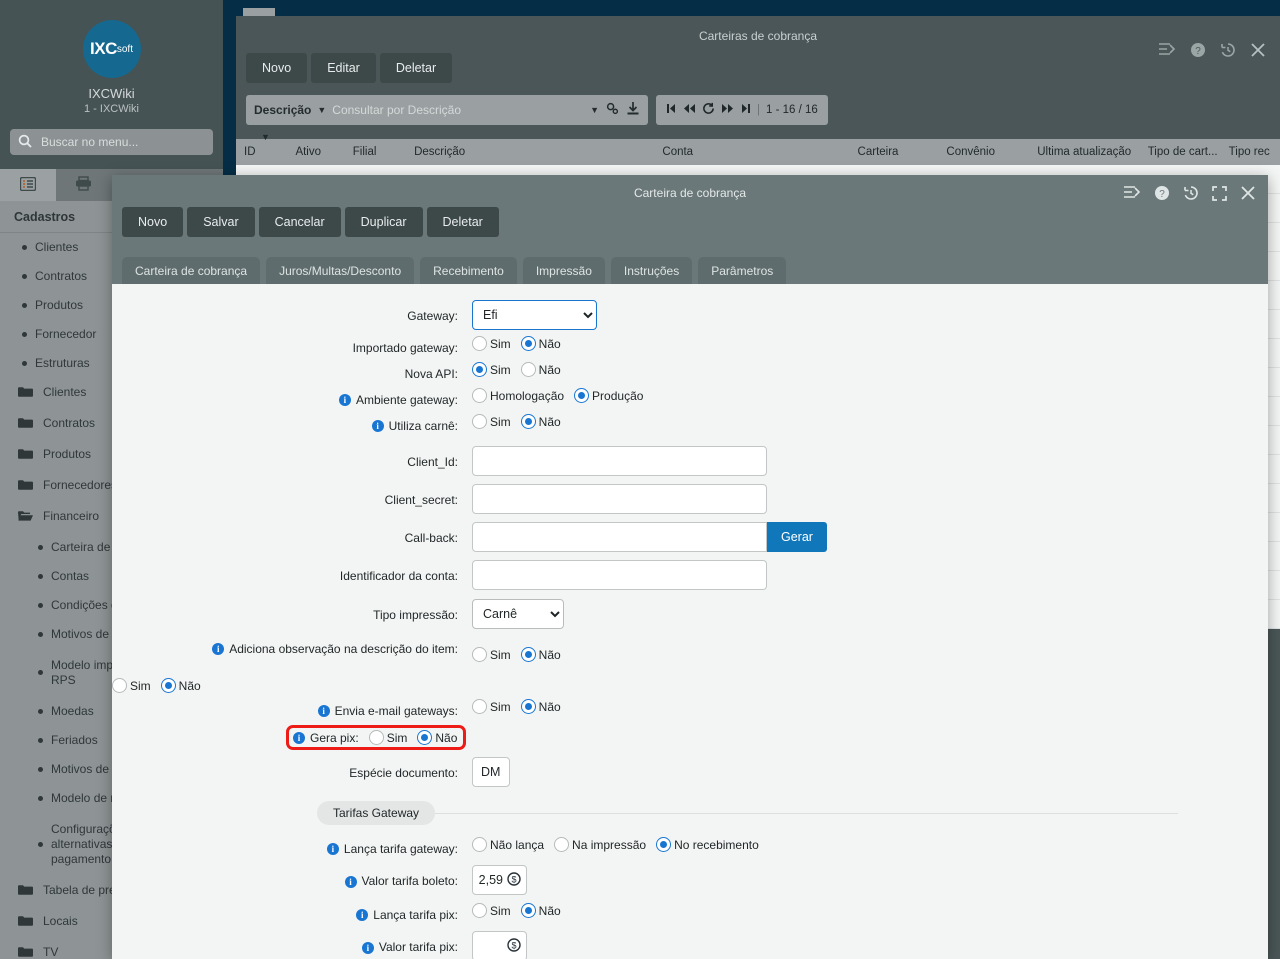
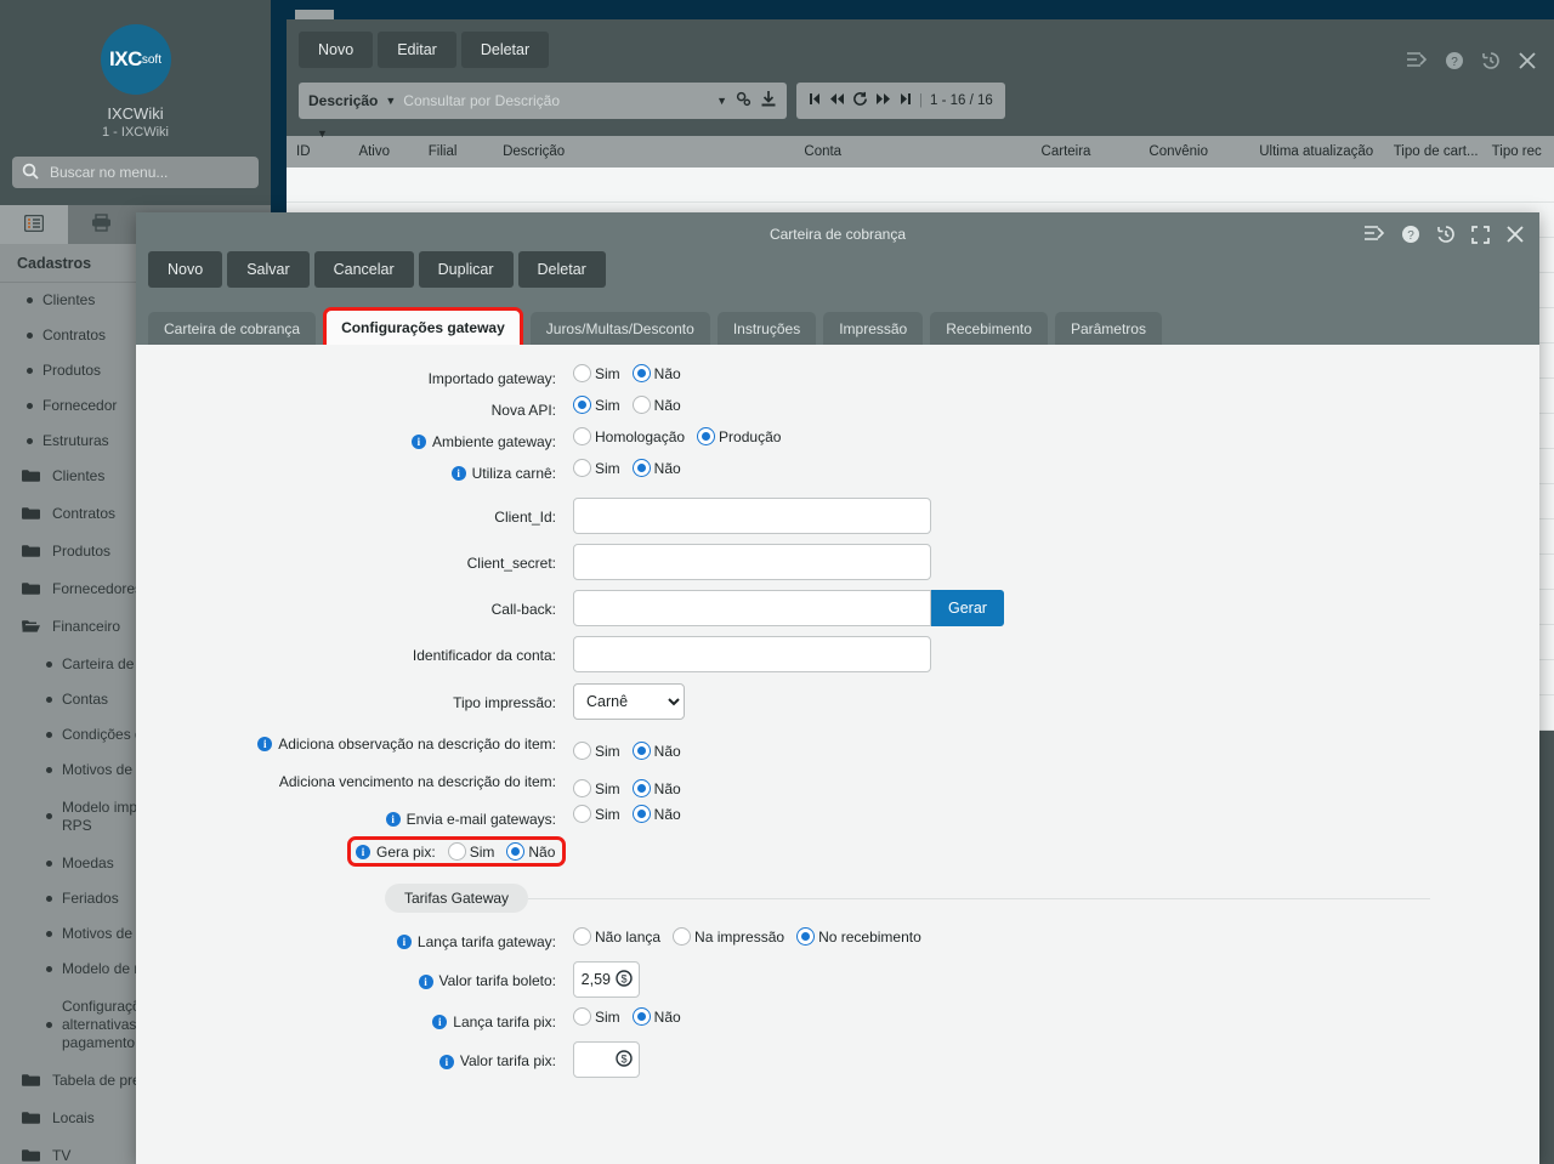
- Carteiras de cobrança
  ?
  Novo
  Editar
  Deletar
  Descrição
  ▼
  Consultar por Descrição
  ▼
  |
  1 - 16 / 16
  ▼
  ID
  Ativo
  Filial
  Descrição
  Conta
  Carteira
  Convênio
  Última atualização
  Tipo de cart...
  Tipo rec
  IXC
  soft
  IXCWiki
  1 - IXCWiki
  Buscar no menu...
  Cadastros
  Clientes
  Contratos
  Produtos
  Fornecedor
  Estruturas
  Clientes
  Contratos
  Produtos
  Fornecedore
  Financeiro
  Carteira de
  Contas
  Condições
  Motivos de
  Modelo imp
  RPS
  Moedas
  Feriados
  Motivos de
  Modelo de
  Configuraç
  alternativas
  pagamento
  Tabela de pr
  Locais
  TV
  Carteira de cobrança
  ?
  Novo
  Salvar
  Cancelar
  Duplicar
  Deletar
  Carteira de cobrança
+ Configurações gateway
  Juros/Multas/Desconto
- Recebimento
+ Instruções
  Impressão
- Instruções
+ Recebimento
  Parâmetros
- Gateway:
- Efi
  Importado gateway:
  Sim
  Não
  Nova API:
  Sim
  Não
  i
  Ambiente gateway:
  Homologação
  Produção
  i
  Utiliza carnê:
  Sim
  Não
  Client_Id:
  Client_secret:
  Call-back:
  Gerar
  Identificador da conta:
  Tipo impressão:
  Carnê
  i
  Adiciona observação na descrição do item:
  Sim
  Não
+ Adiciona vencimento na descrição do item:
  Sim
  Não
  i
  Envia e-mail gateways:
  Sim
  Não
  i
  Gera pix:
  Sim
  Não
- Espécie documento:
- DM
  Tarifas Gateway
  i
  Lança tarifa gateway:
  Não lança
  Na impressão
  No recebimento
  i
  Valor tarifa boleto:
  2,59
  $
  i
  Lança tarifa pix:
  Sim
  Não
  i
  Valor tarifa pix:
  $
